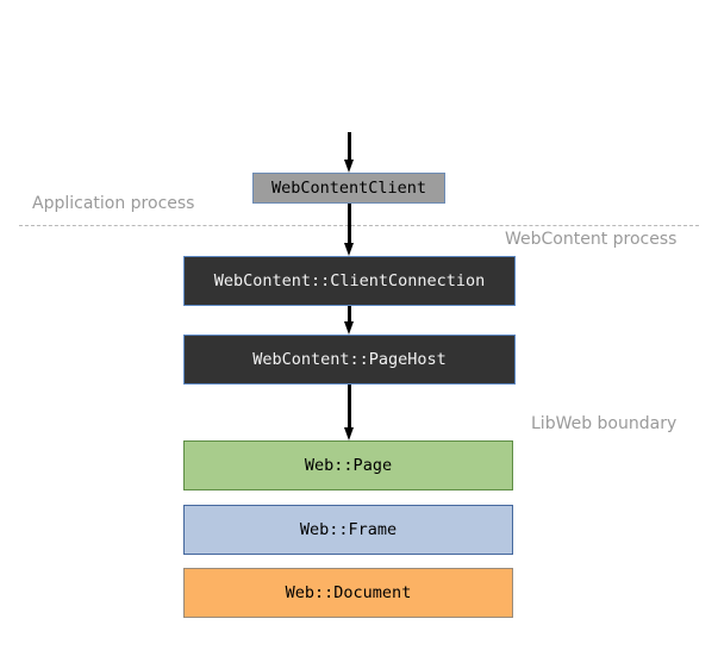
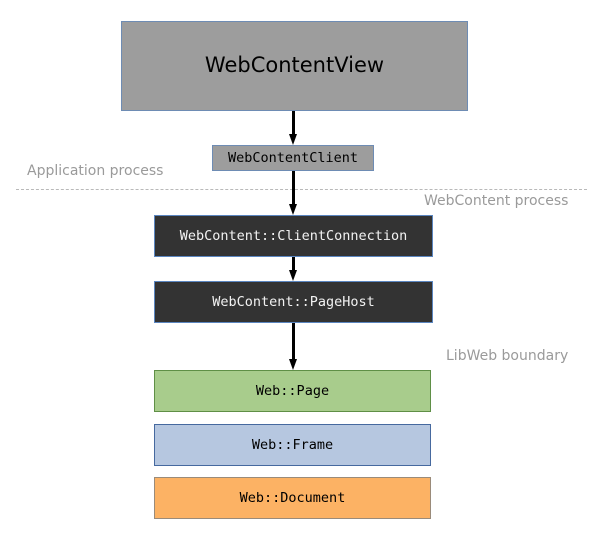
+ WebContentView
  WebContentClient
  Application process
  WebContent process
  WebContent::ClientConnection
  WebContent::PageHost
  LibWeb boundary
  Web::Page
  Web::Frame
  Web::Document
